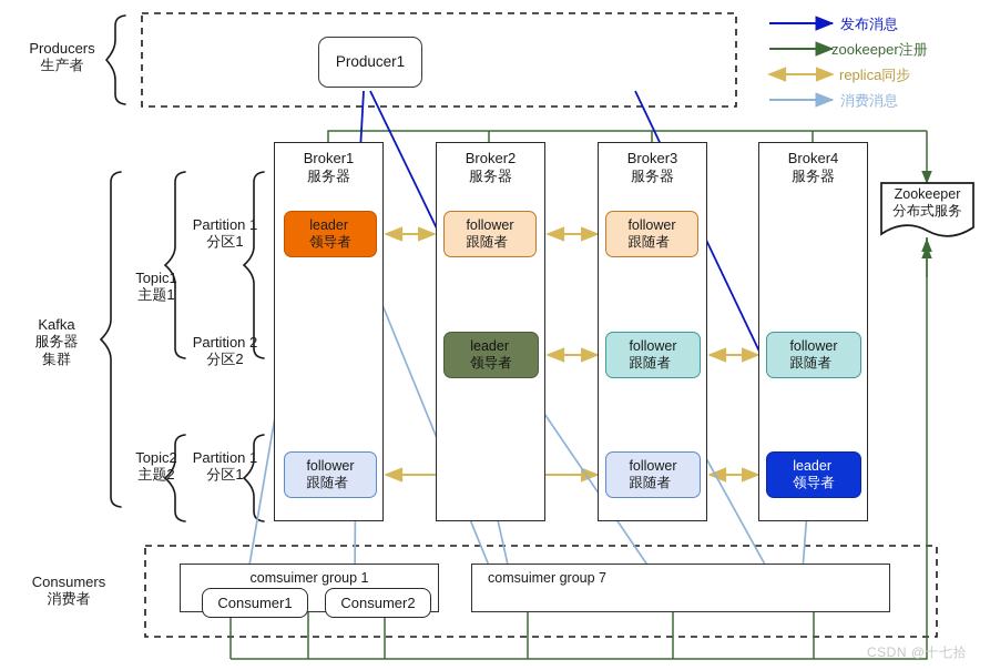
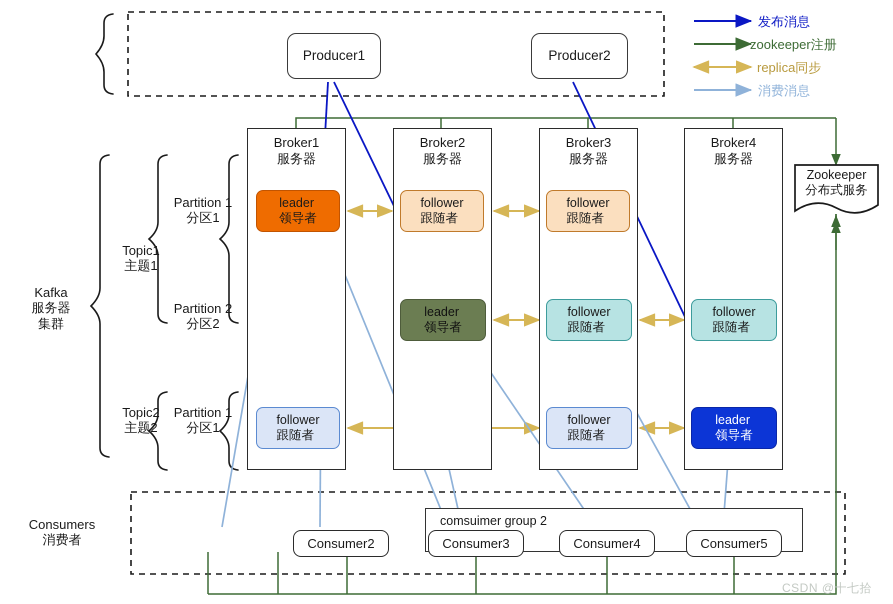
- Producers
- 生产者
  Kafka
  服务器
  集群
  Consumers
  消费者
  Topic1
  主题1
  Topic2
  主题2
  Partition 1
  分区1
  Partition 2
  分区2
  Partition 1
  分区1
  Producer1
+ Producer2
  Broker1
  服务器
  Broker2
  服务器
  Broker3
  服务器
  Broker4
  服务器
  Zookeeper
  分布式服务
  leader
  领导者
  follower
  跟随者
  follower
  跟随者
  leader
  领导者
  follower
  跟随者
  follower
  跟随者
  follower
  跟随者
  follower
  跟随者
  leader
  领导者
- comsuimer group 1
- Consumer1
  Consumer2
- comsuimer group 7
+ comsuimer group 2
+ Consumer3
+ Consumer4
+ Consumer5
  发布消息
  zookeeper注册
  replica同步
  消费消息
  CSDN @十七拾
